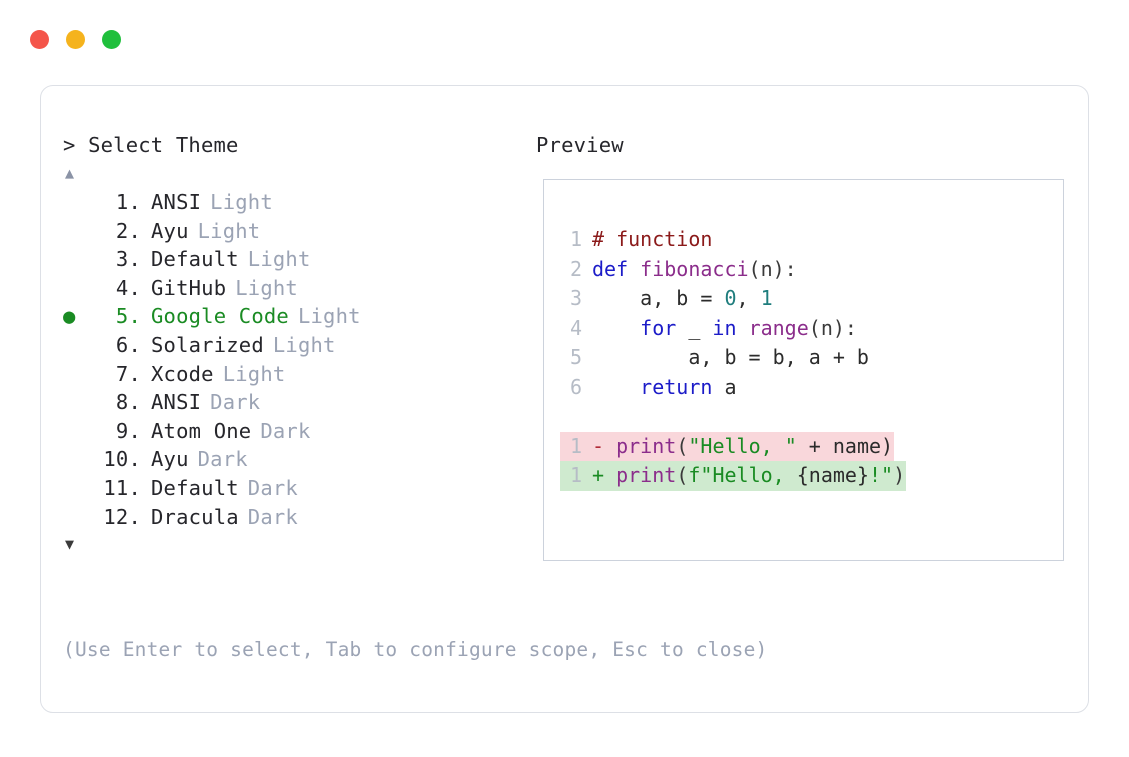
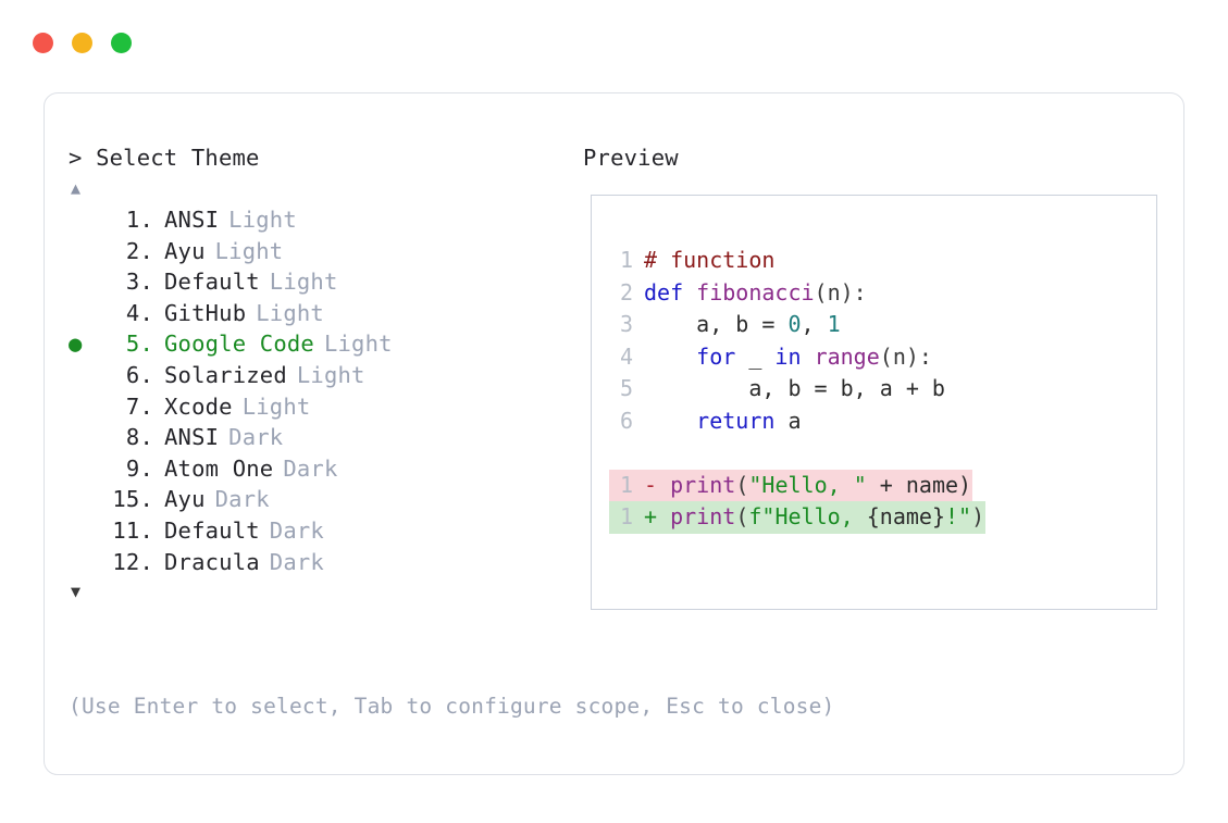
  > Select Theme
  ▲
  1.
  ANSI
  Light
  2.
  Ayu
  Light
  3.
  Default
  Light
  4.
  GitHub
  Light
  ●
  5.
  Google Code
  Light
  6.
  Solarized
  Light
  7.
  Xcode
  Light
  8.
  ANSI
  Dark
  9.
  Atom One
  Dark
- 10.
+ 15.
  Ayu
  Dark
  11.
  Default
  Dark
  12.
  Dracula
  Dark
  ▼
  Preview
  1 # function
  2 def fibonacci(n):
  3 a, b = 0, 1
  4 for _ in range(n):
  5 a, b = b, a + b
  6 return a
  1 - print("Hello, " + name)
  1 + print(f"Hello, {name}!")
  (Use Enter to select, Tab to configure scope, Esc to close)
